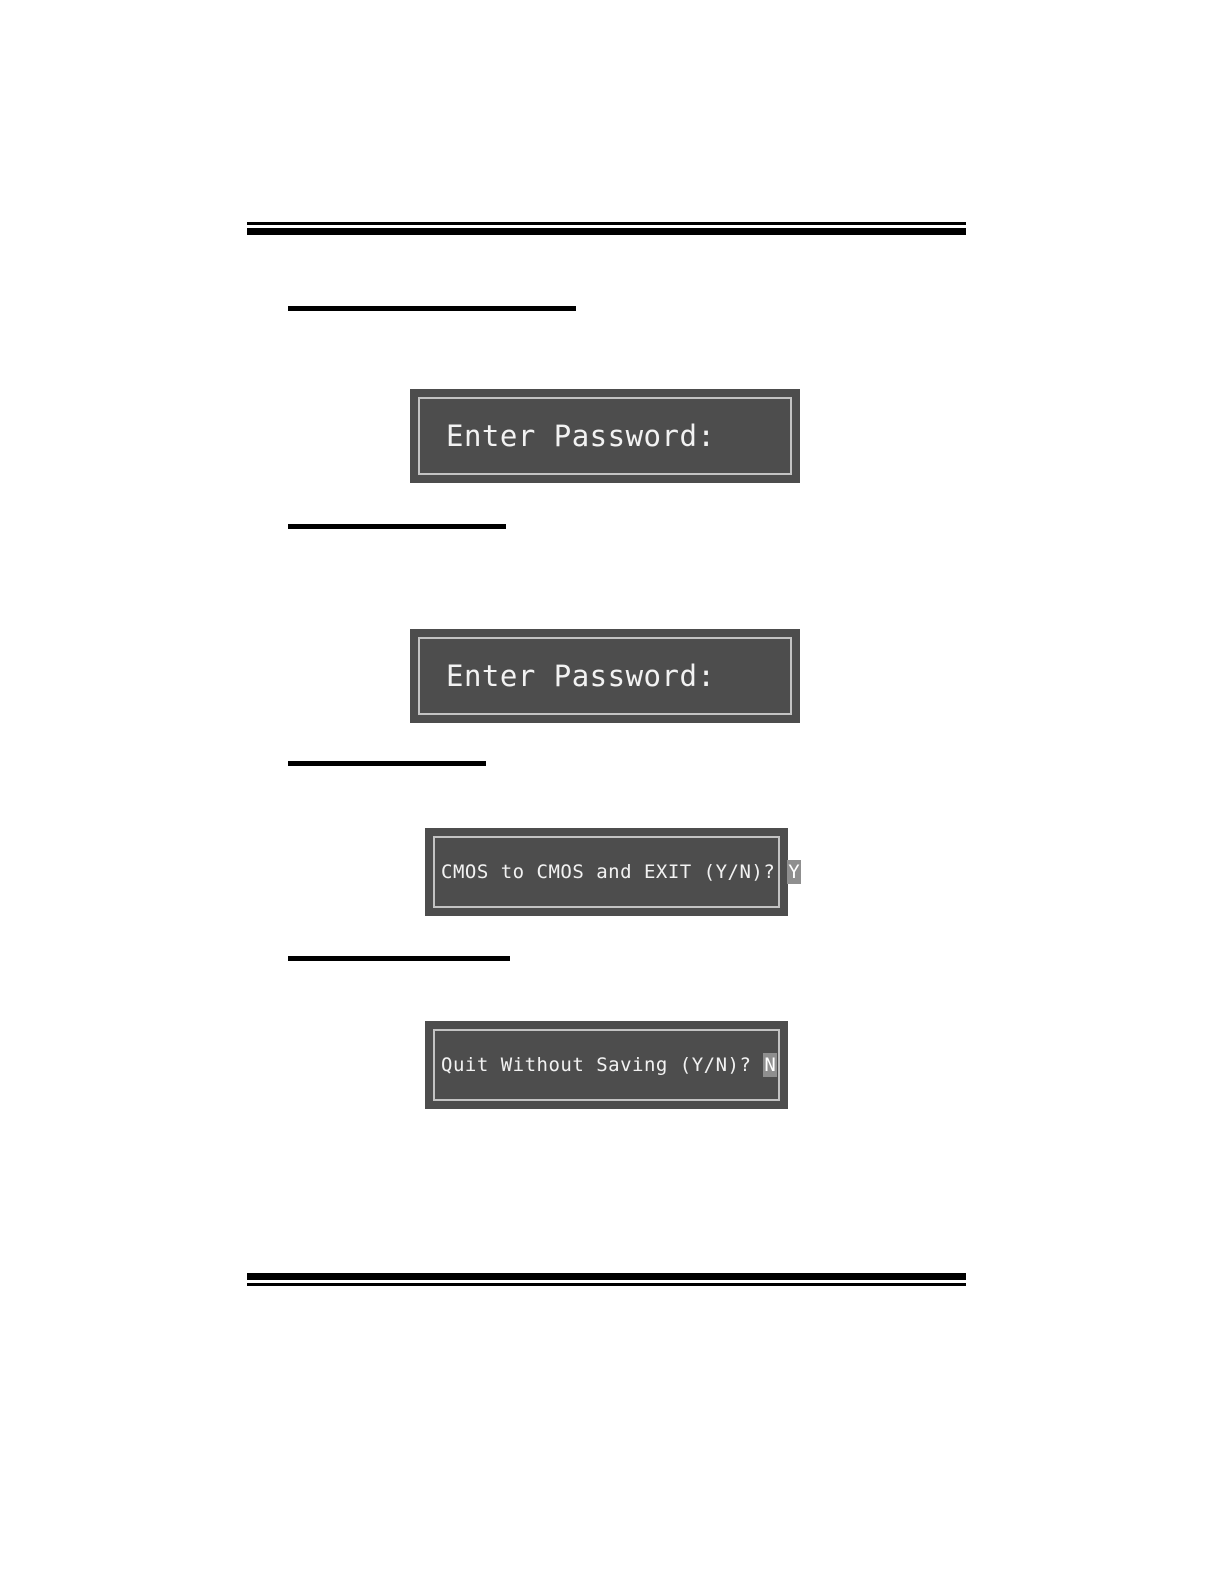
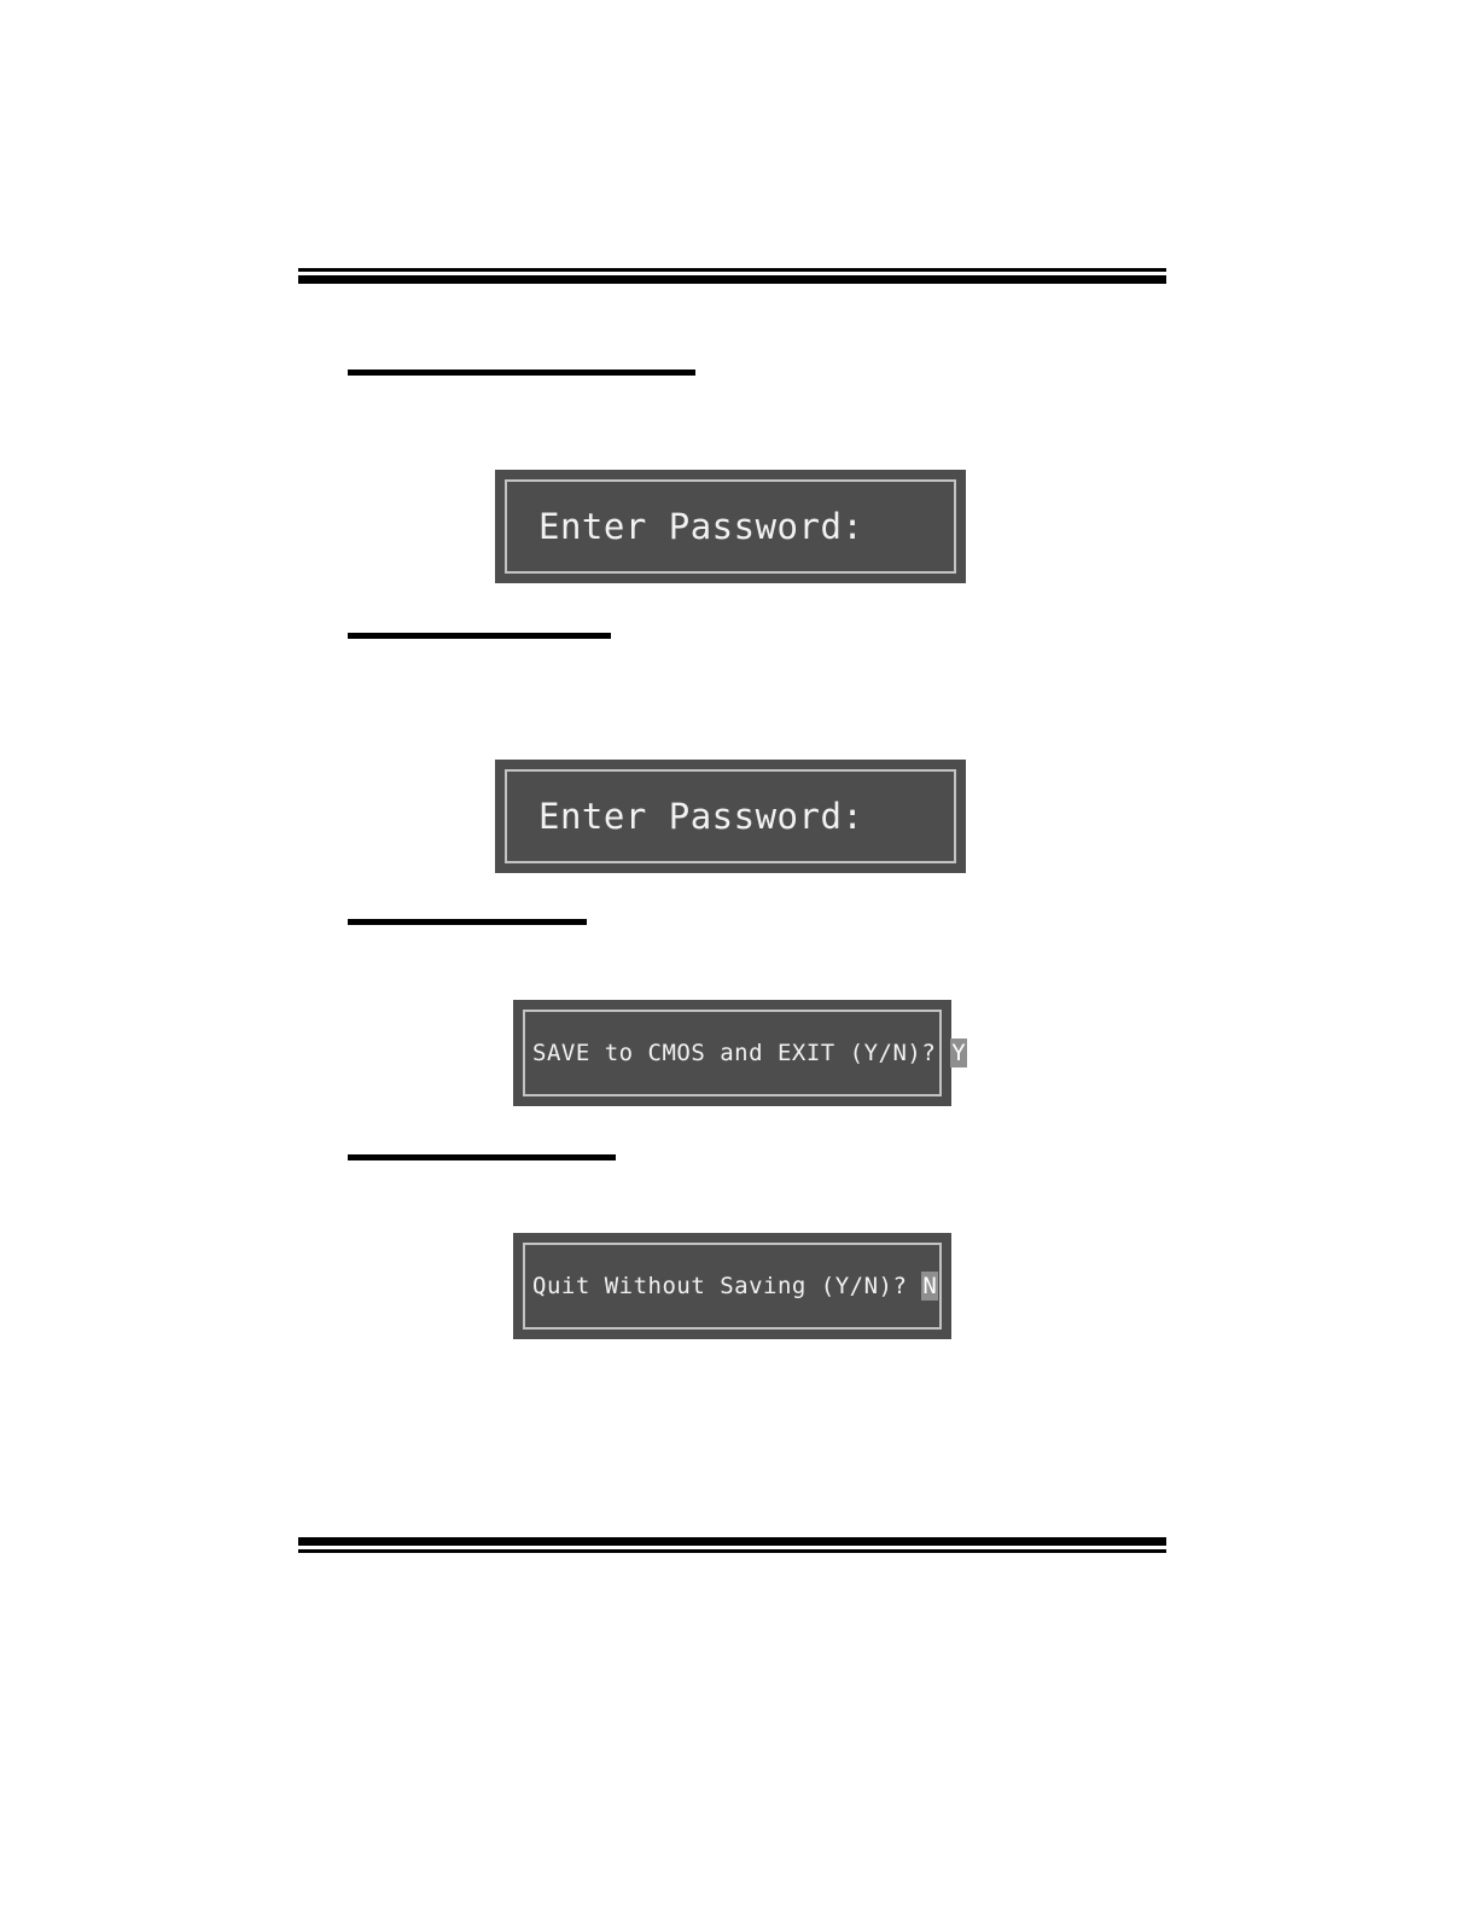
  Enter Password:
  Enter Password:
- CMOS to CMOS and EXIT (Y/N)? Y
+ SAVE to CMOS and EXIT (Y/N)? Y
  Quit Without Saving (Y/N)? N
